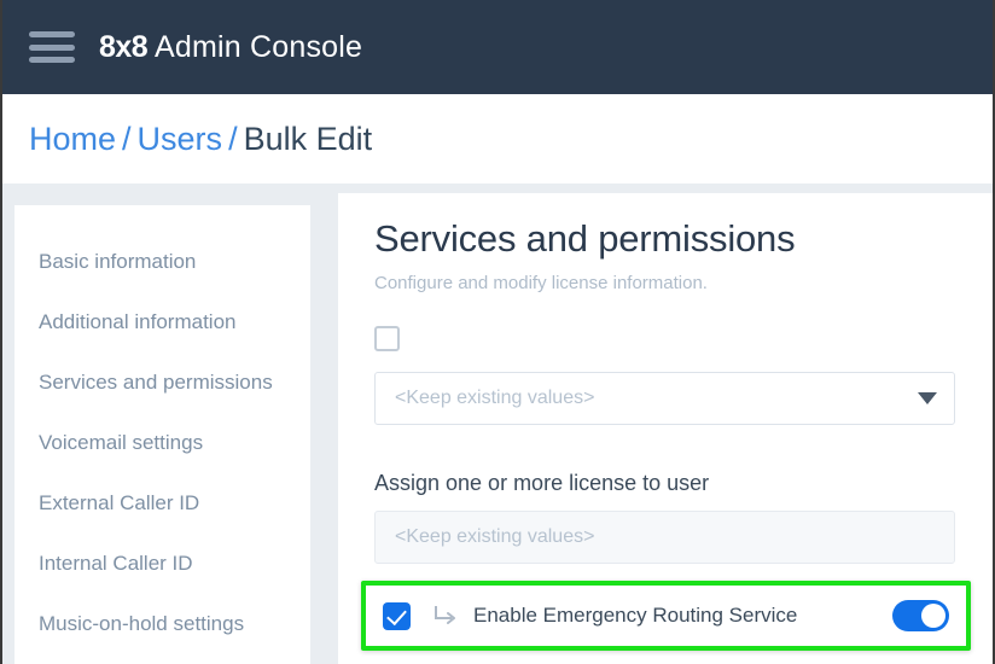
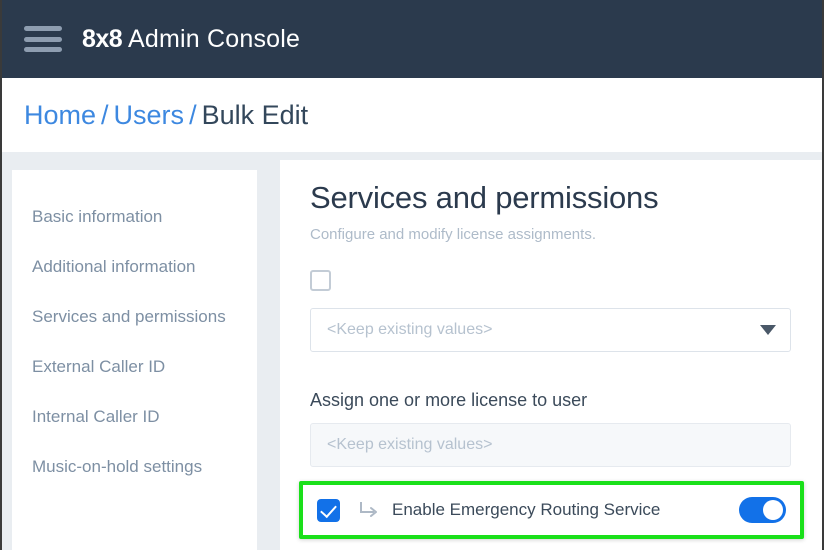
  8x8 Admin Console
  Home / Users / Bulk Edit
  Basic information
  Additional information
  Services and permissions
- Voicemail settings
  External Caller ID
  Internal Caller ID
  Music-on-hold settings
  Services and permissions
- Configure and modify license information.
+ Configure and modify license assignments.
  <Keep existing values>
  Assign one or more license to user
  <Keep existing values>
  Enable Emergency Routing Service
